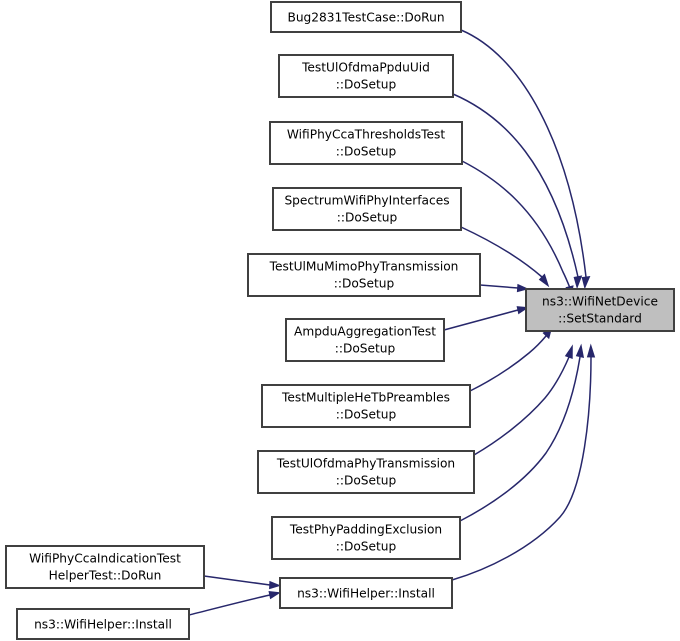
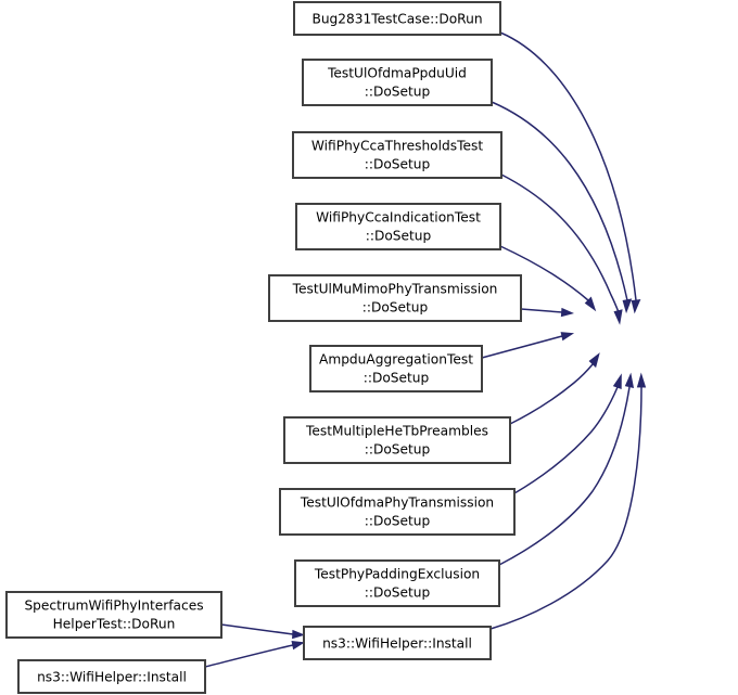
  Bug2831TestCase::DoRun
  TestUlOfdmaPpduUid
  ::DoSetup
  WifiPhyCcaThresholdsTest
  ::DoSetup
- SpectrumWifiPhyInterfaces
+ WifiPhyCcaIndicationTest
  ::DoSetup
  TestUlMuMimoPhyTransmission
  ::DoSetup
  AmpduAggregationTest
  ::DoSetup
  TestMultipleHeTbPreambles
  ::DoSetup
  TestUlOfdmaPhyTransmission
  ::DoSetup
  TestPhyPaddingExclusion
  ::DoSetup
  ns3::WifiHelper::Install
- WifiPhyCcaIndicationTest
+ SpectrumWifiPhyInterfaces
  HelperTest::DoRun
  ns3::WifiHelper::Install
- ns3::WifiNetDevice
- ::SetStandard
